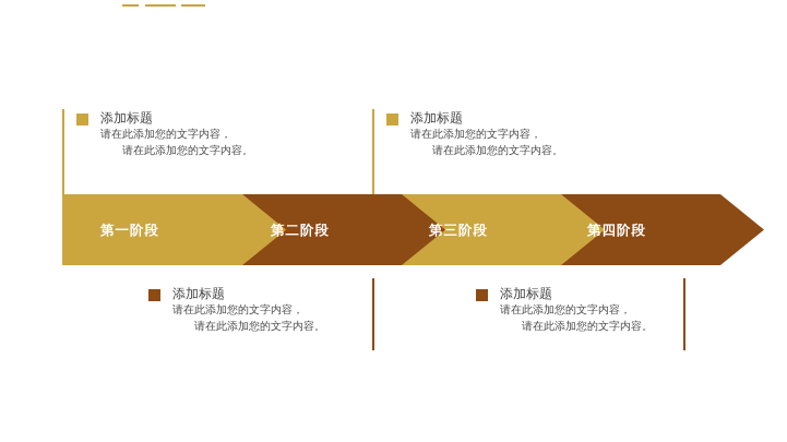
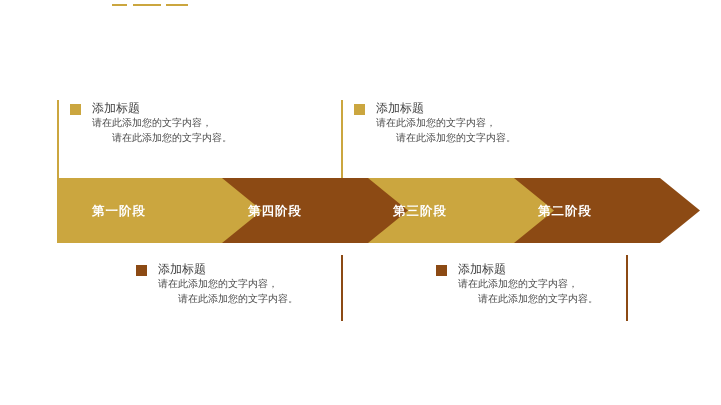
  第一阶段
- 第二阶段
+ 第四阶段
  第三阶段
- 第四阶段
+ 第二阶段
  添加标题
  请在此添加您的文字内容，
  请在此添加您的文字内容。
  添加标题
  请在此添加您的文字内容，
  请在此添加您的文字内容。
  添加标题
  请在此添加您的文字内容，
  请在此添加您的文字内容。
  添加标题
  请在此添加您的文字内容，
  请在此添加您的文字内容。
